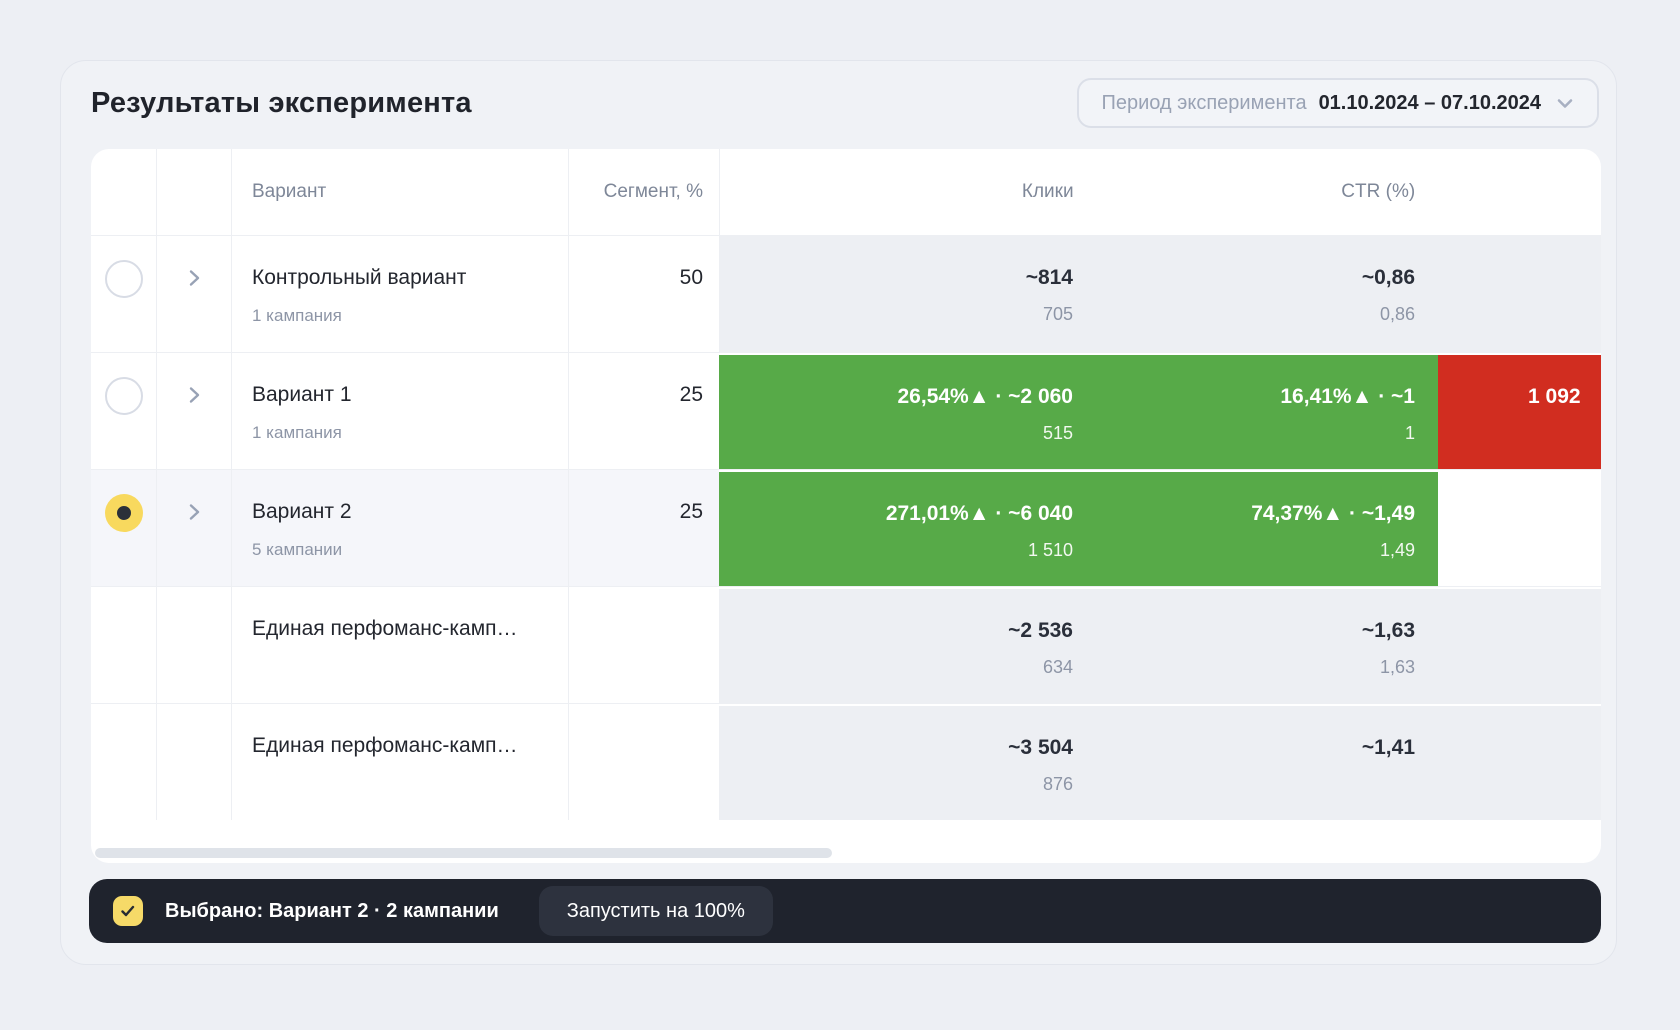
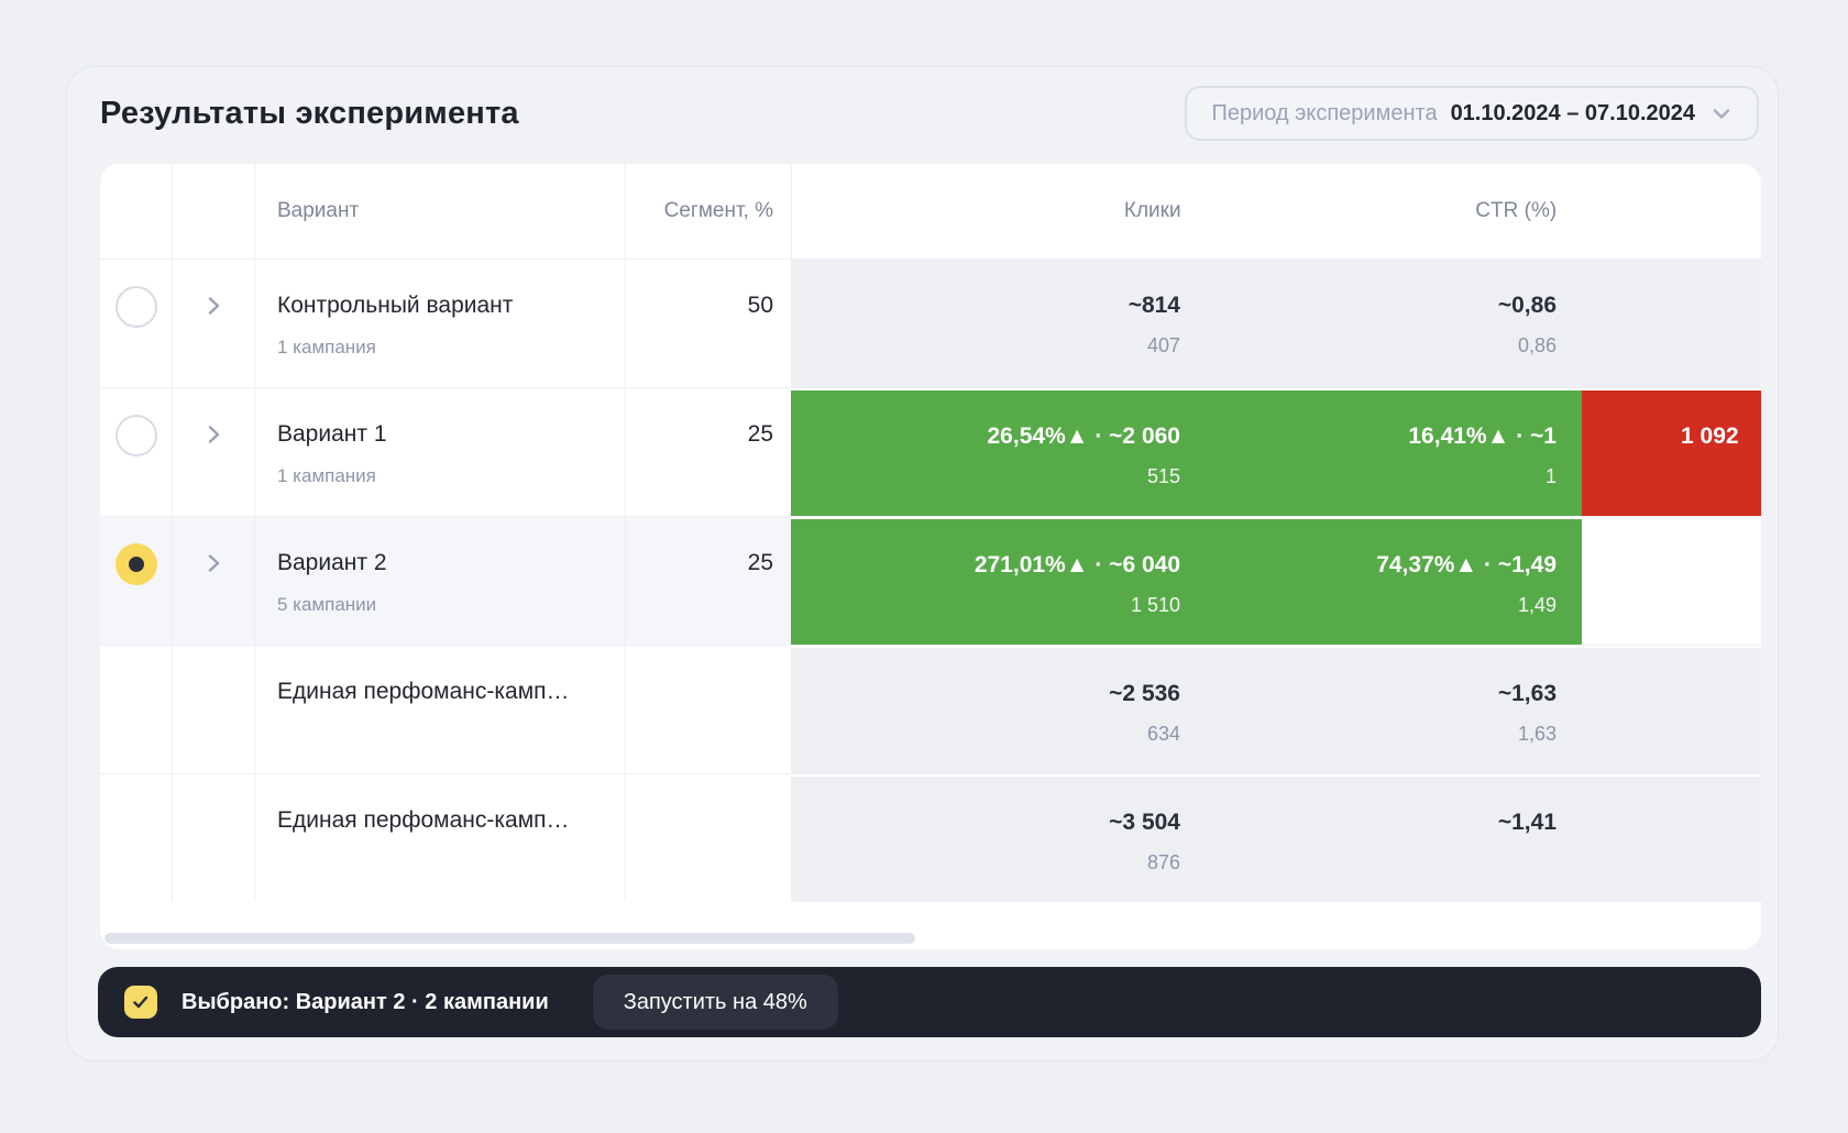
  Результаты эксперимента
  Период эксперимента
  01.10.2024 – 07.10.2024
  Вариант
  Сегмент, %
  Клики
  CTR (%)
  Контрольный вариант
  1 кампания
  50
  ~814
- 705
+ 407
  ~0,86
  0,86
  Вариант 1
  1 кампания
  25
  26,54%▲ · ~2 060
  515
  16,41%▲ · ~1
  1
  1 092
  Вариант 2
  5 кампании
  25
  271,01%▲ · ~6 040
  1 510
  74,37%▲ · ~1,49
  1,49
  Единая перфоманс-камп…
  ~2 536
  634
  ~1,63
  1,63
  Единая перфоманс-камп…
  ~3 504
  876
  ~1,41
  Выбрано: Вариант 2 · 2 кампании
- Запустить на 100%
+ Запустить на 48%
